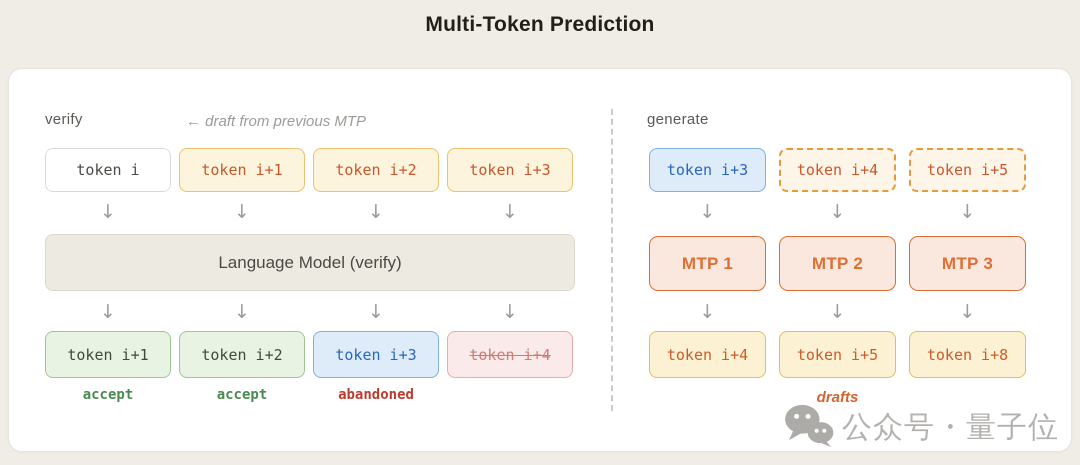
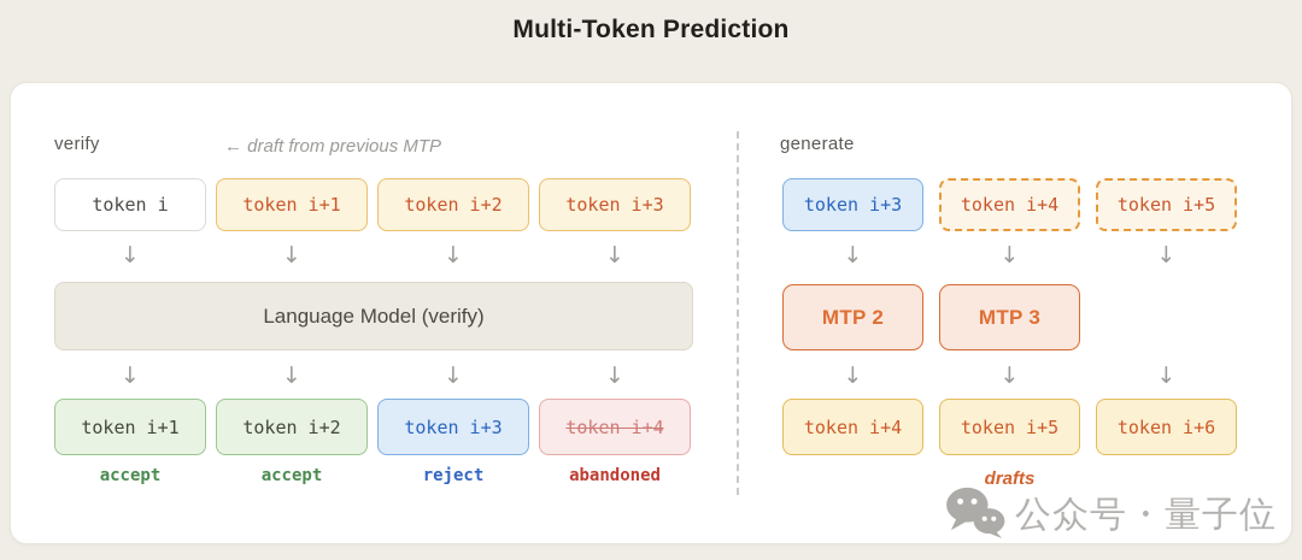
  Multi-Token Prediction
  verify
  ← draft from previous MTP
  token i
  token i+1
  token i+2
  token i+3
  ↓
  ↓
  ↓
  ↓
  Language Model (verify)
  ↓
  ↓
  ↓
  ↓
  token i+1
  token i+2
  token i+3
  token i+4
  accept
  accept
+ reject
  abandoned
  generate
  token i+3
  token i+4
  token i+5
  ↓
  ↓
  ↓
- MTP 1
  MTP 2
  MTP 3
  ↓
  ↓
  ↓
  token i+4
  token i+5
- token i+8
+ token i+6
  drafts
  公众号・量子位
